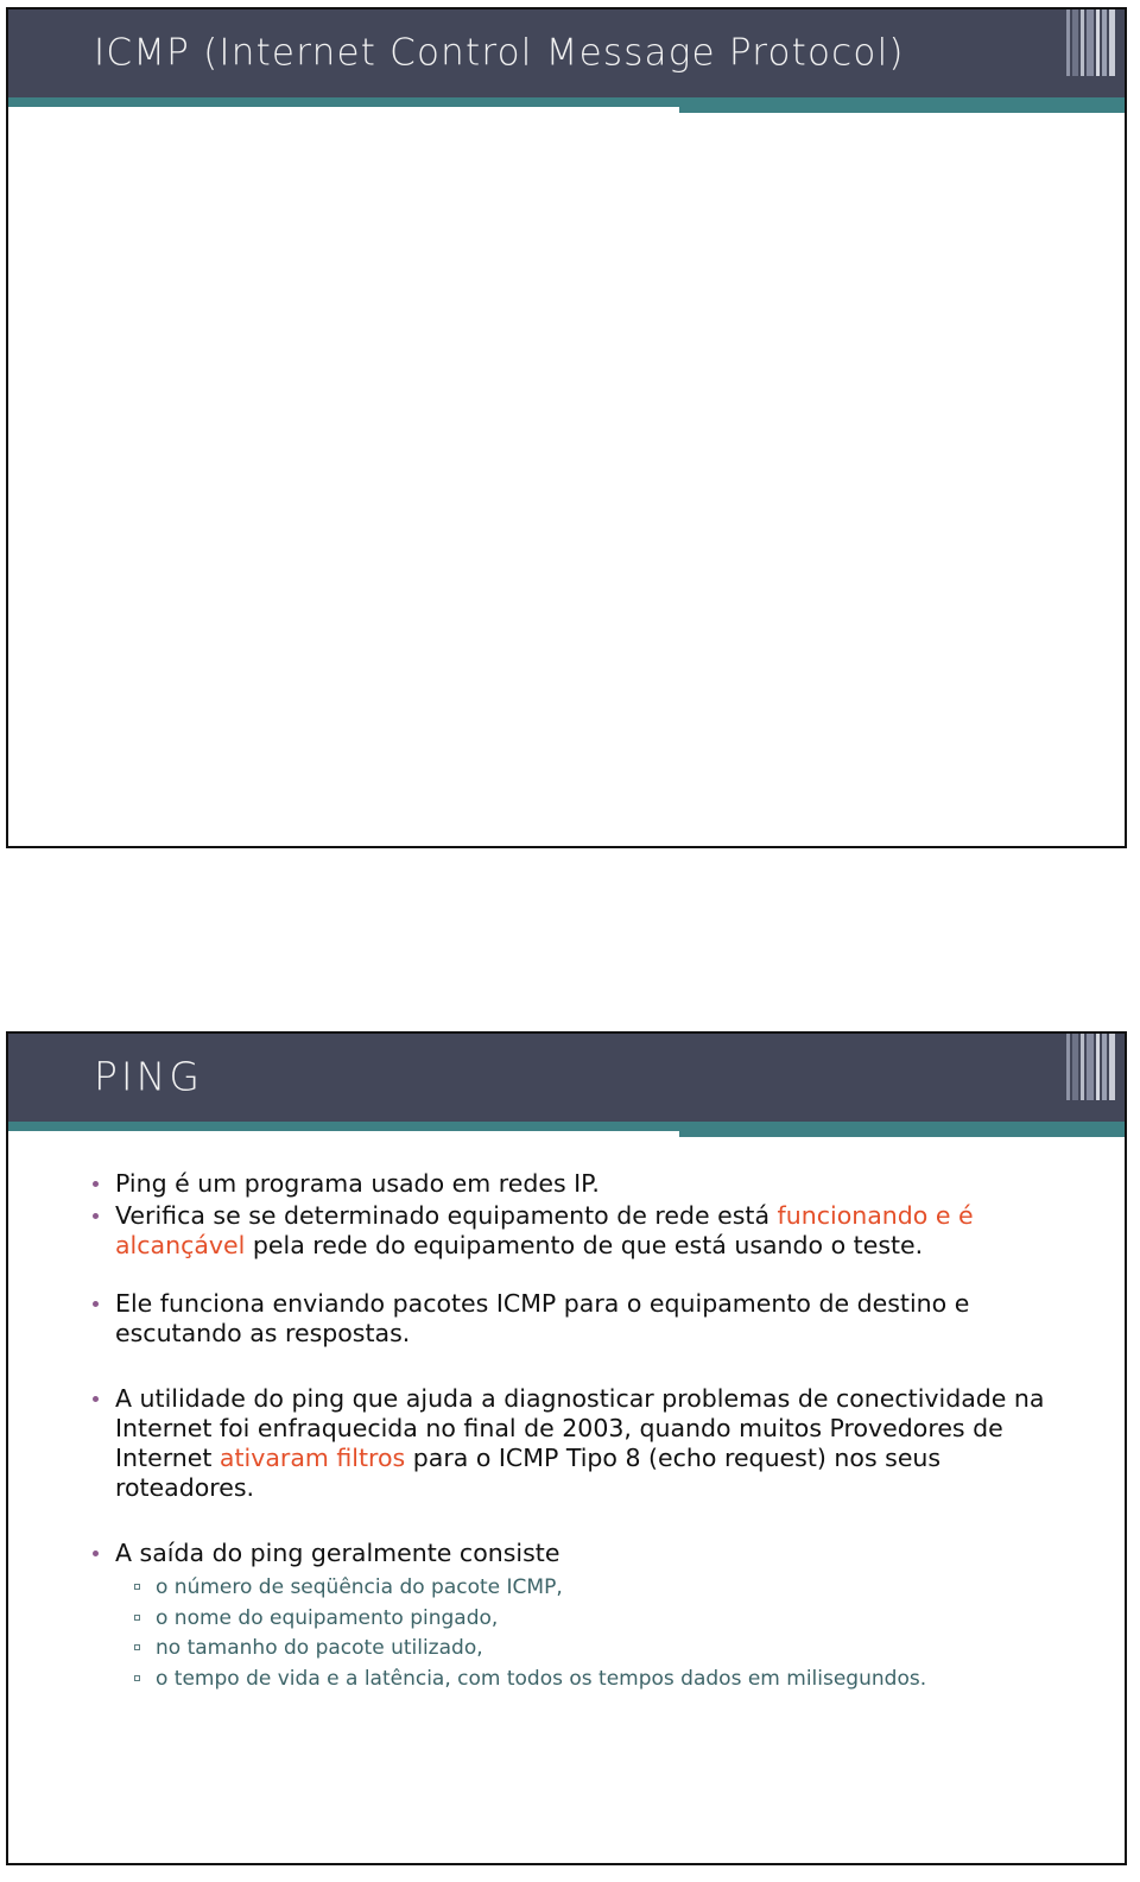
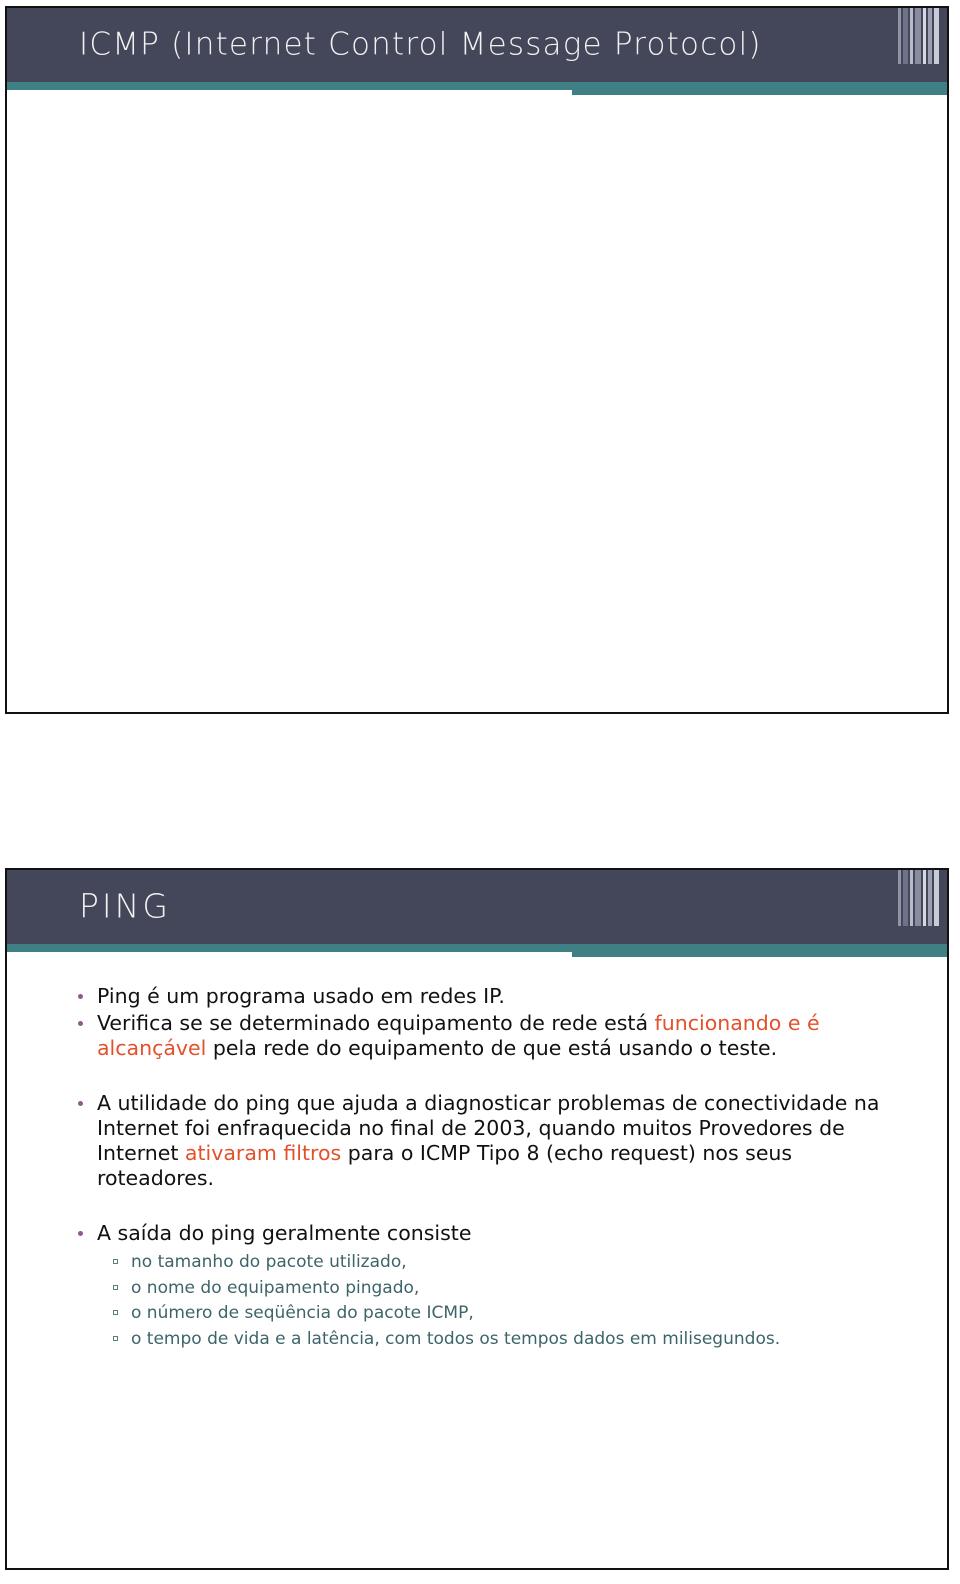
  ICMP (Internet Control Message Protocol)
  PING
  Ping é um programa usado em redes IP.
  Verifica se se determinado equipamento de rede está funcionando e é alcançável pela rede do equipamento de que está usando o teste.
- Ele funciona enviando pacotes ICMP para o equipamento de destino e escutando as respostas.
  A utilidade do ping que ajuda a diagnosticar problemas de conectividade na Internet foi enfraquecida no final de 2003, quando muitos Provedores de Internet ativaram filtros para o ICMP Tipo 8 (echo request) nos seus roteadores.
  A saída do ping geralmente consiste
- o número de seqüência do pacote ICMP,
+ no tamanho do pacote utilizado,
  o nome do equipamento pingado,
- no tamanho do pacote utilizado,
+ o número de seqüência do pacote ICMP,
  o tempo de vida e a latência, com todos os tempos dados em milisegundos.
